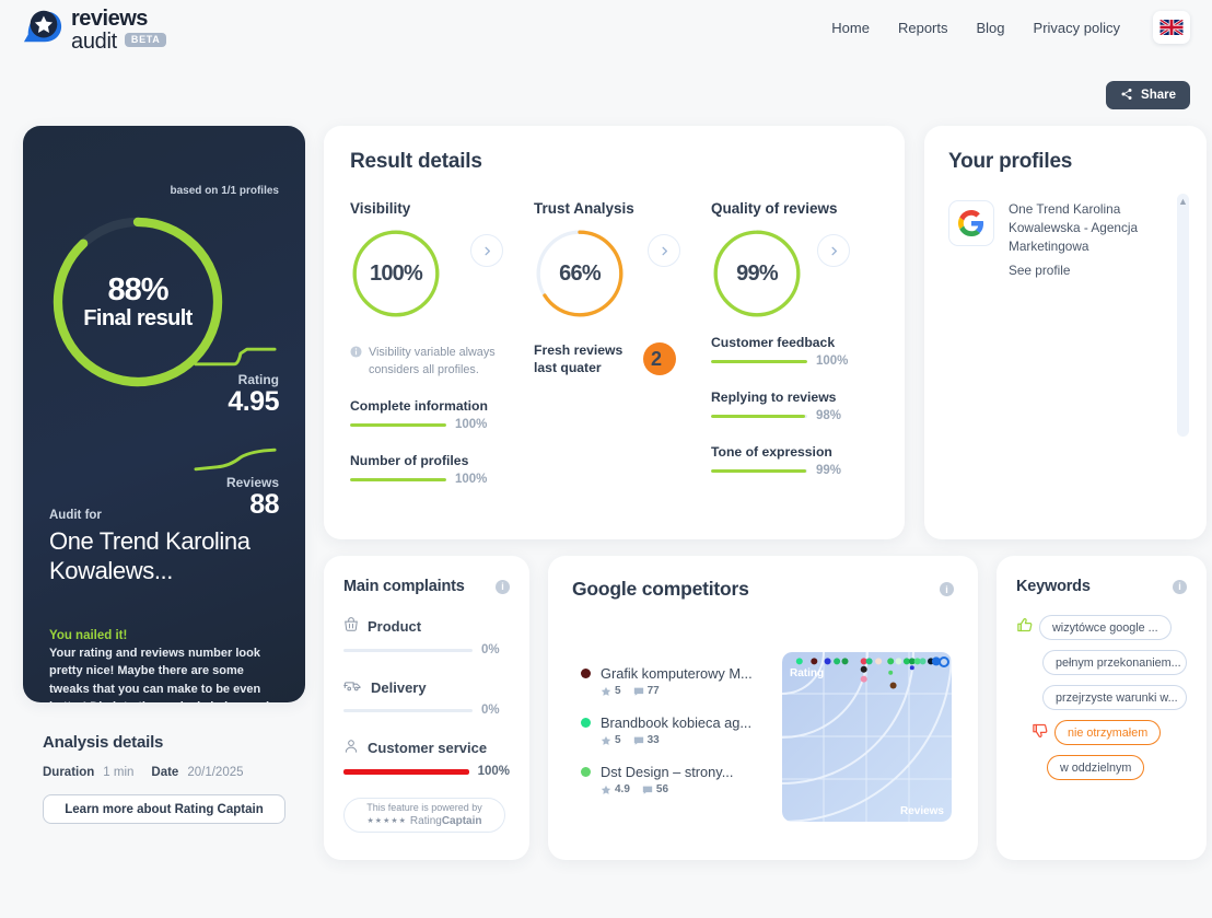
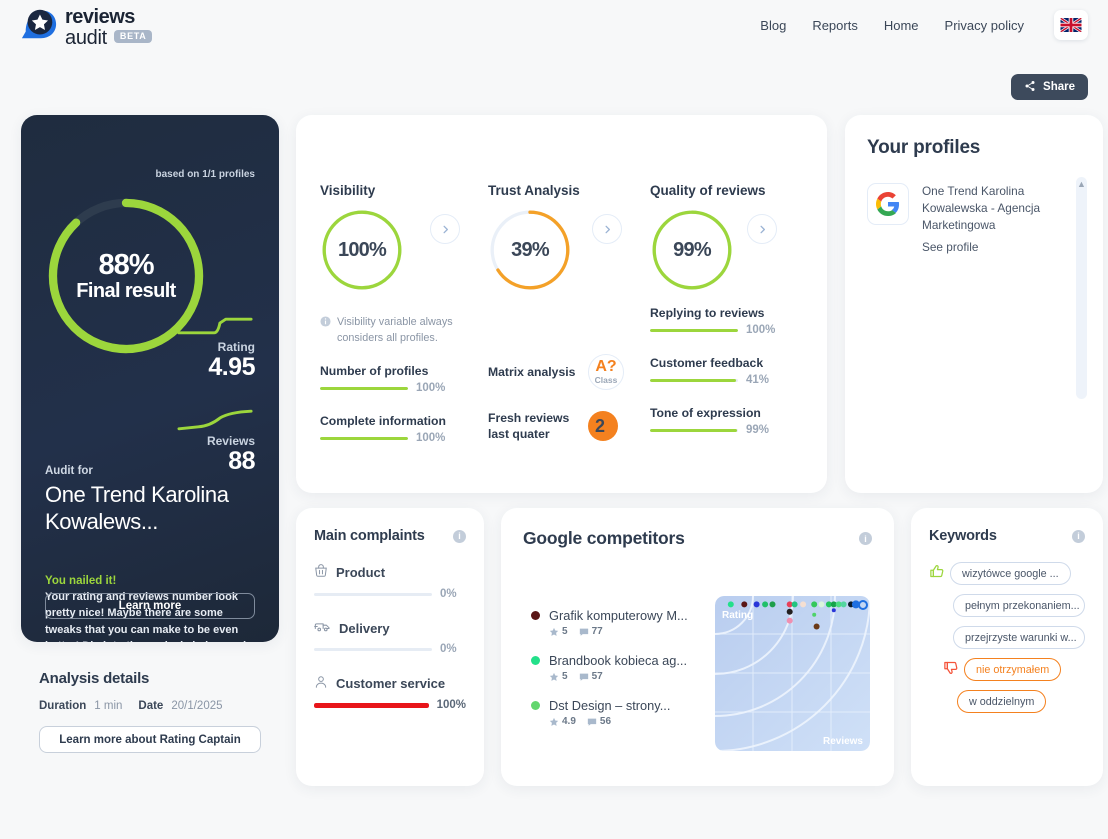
  reviews
  audit
  BETA
- Home
+ Blog
  Reports
- Blog
+ Home
  Privacy policy
  Share
  based on 1/1 profiles
  88%
  Final result
  Rating
  4.95
  Reviews
  88
  Audit for
  One Trend Karolina Kowalews...
  You nailed it!
+ Learn more
  Analysis details
  Duration
  1 min
  Date
  20/1/2025
  Learn more about Rating Captain
- Result details
  Visibility
  100%
  Visibility variable always considers all profiles.
- Complete information
+ Number of profiles
  100%
- Number of profiles
+ Complete information
  100%
  Trust Analysis
- 66%
+ 39%
+ Matrix analysis
+ A?
+ Class
  Fresh reviews last quater
  2
  Quality of reviews
  99%
- Customer feedback
+ Replying to reviews
  100%
- Replying to reviews
+ Customer feedback
- 98%
+ 41%
  Tone of expression
  99%
  Your profiles
  One Trend Karolina Kowalewska - Agencja Marketingowa
  See profile
  ▲
  Main complaints
  i
  Product
  0%
  Delivery
  0%
  Customer service
  100%
- This feature is powered by
- RatingCaptain
  Google competitors
  i
  Grafik komputerowy M...
  5
  77
  Brandbook kobieca ag...
  5
- 33
+ 57
  Dst Design – strony...
  4.9
  56
  Rating
  Reviews
  Keywords
  i
  wizytówce google ...
  pełnym przekonaniem...
  przejrzyste warunki w...
  nie otrzymałem
  w oddzielnym
